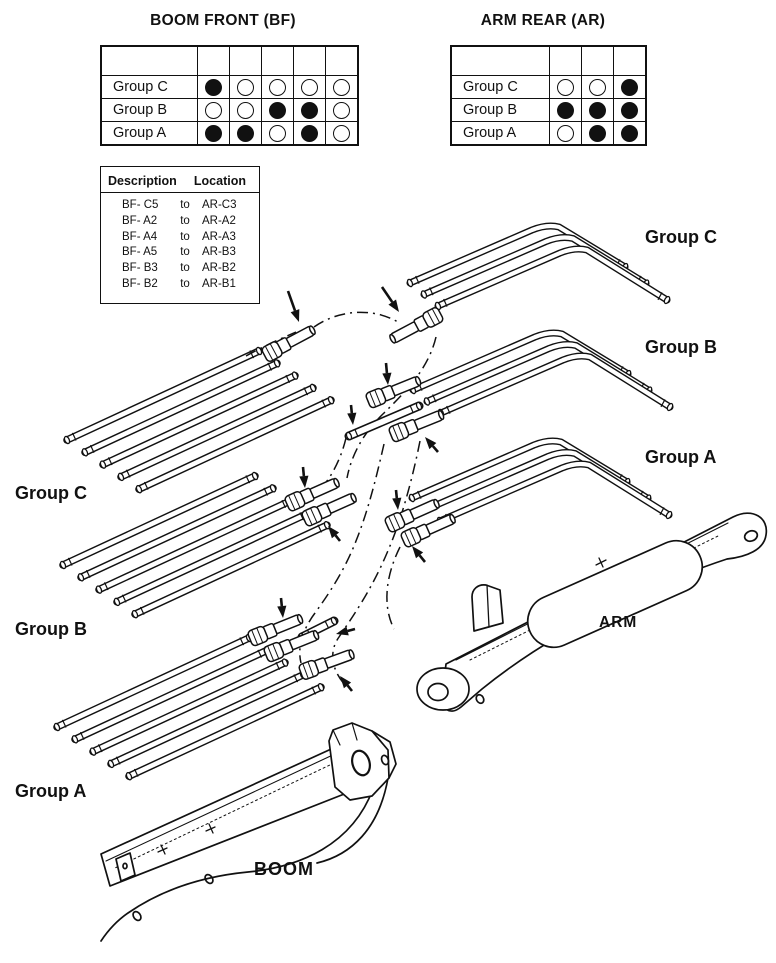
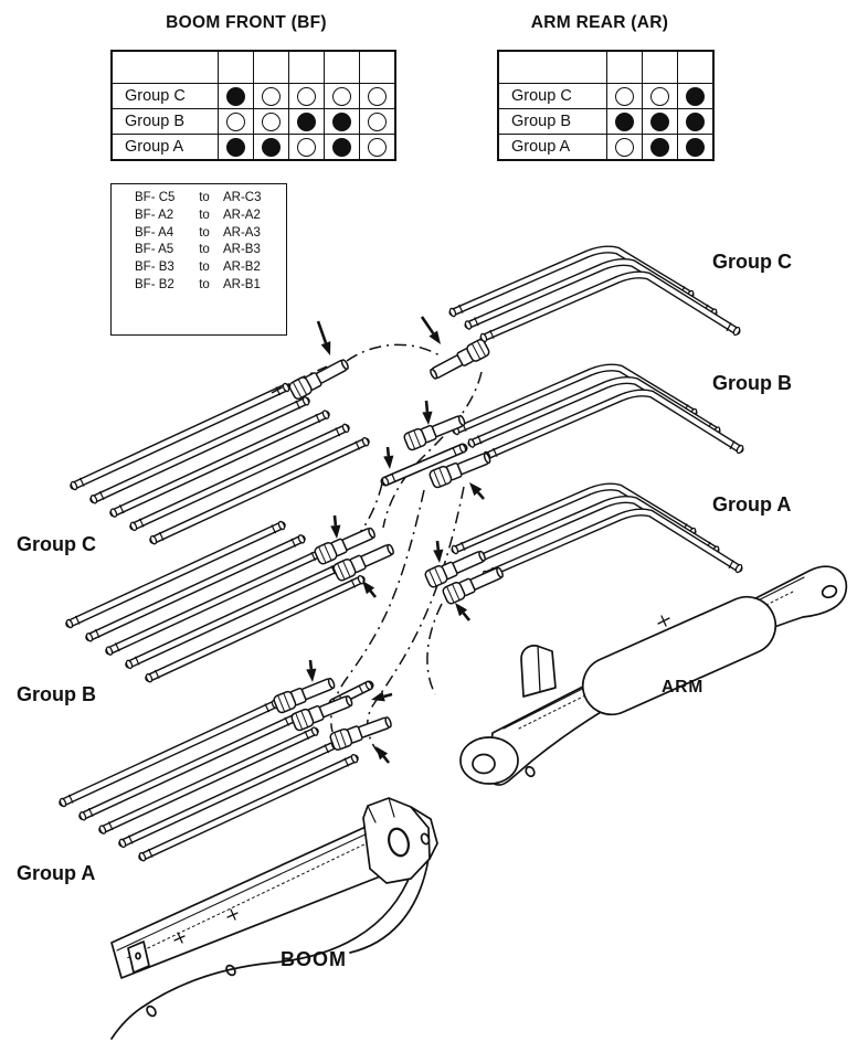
  BOOM FRONT (BF)
  ARM REAR (AR)
  Group C
  Group B
  Group A
  Group C
  Group B
  Group A
- Description
- Location
  BF- C5
  to
  AR-C3
  BF- A2
  to
  AR-A2
  BF- A4
  to
  AR-A3
  BF- A5
  to
  AR-B3
  BF- B3
  to
  AR-B2
  BF- B2
  to
  AR-B1
  Group C
  Group B
  Group A
  Group C
  Group B
  Group A
  ARM
  BOOM
